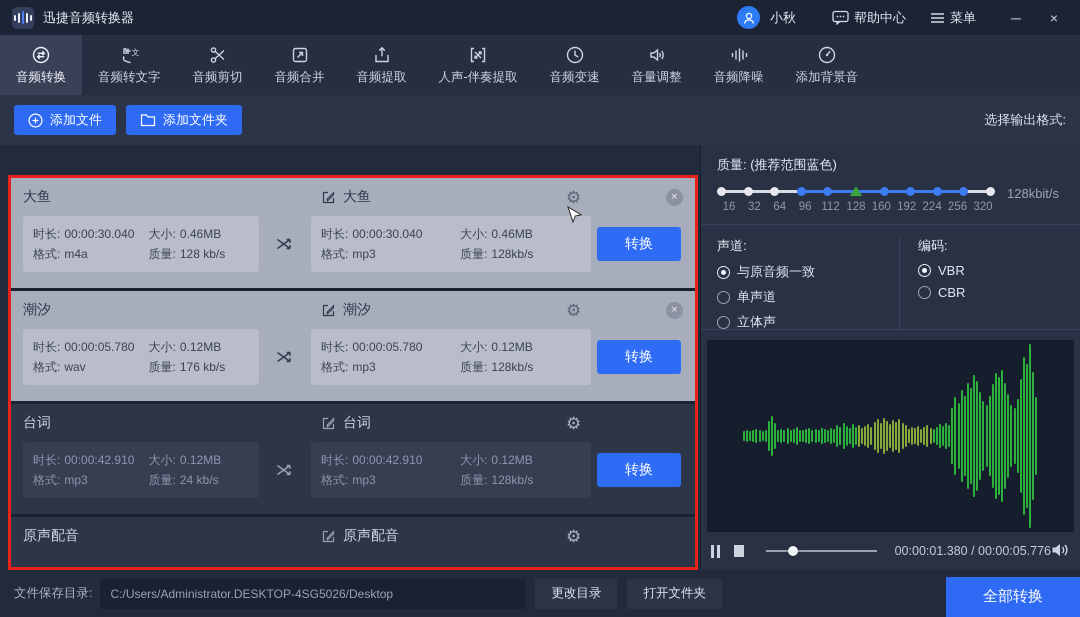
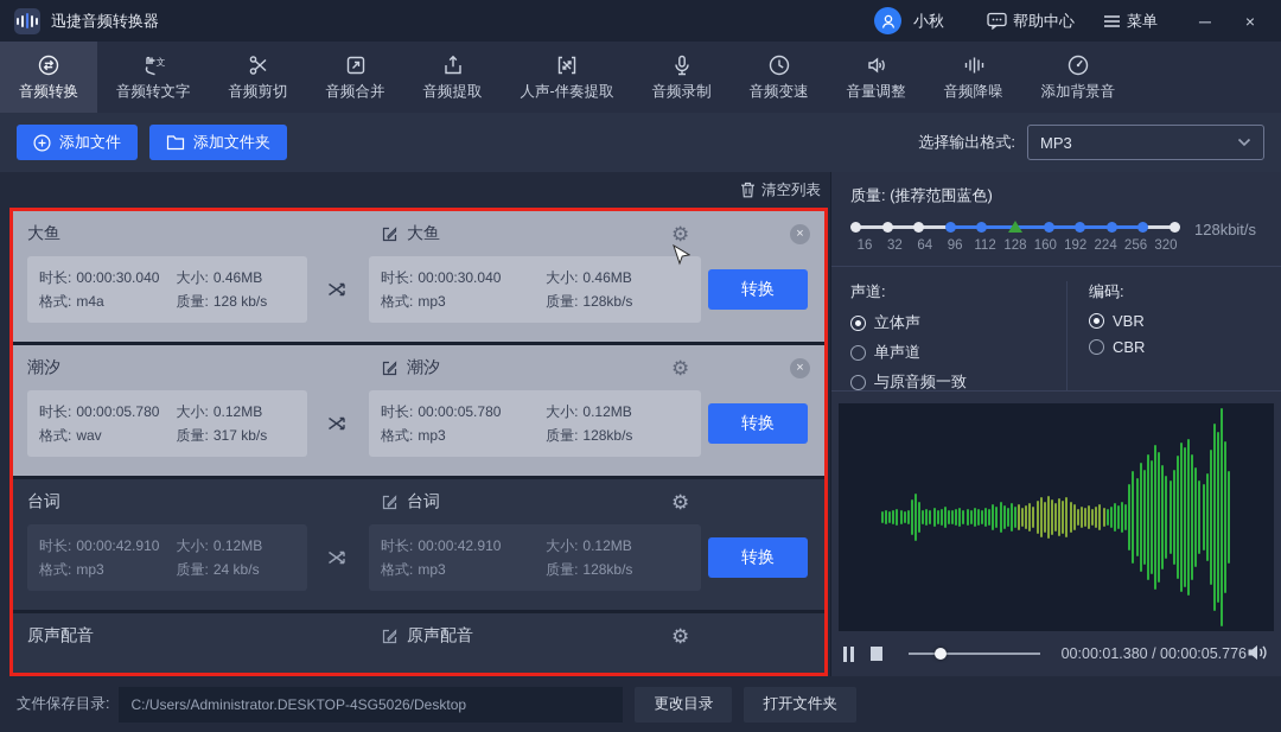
  迅捷音频转换器
  小秋
  帮助中心
  菜单
  ─
  ×
  音频转换
  文
  音频转文字
  音频剪切
  音频合并
  音频提取
  人声-伴奏提取
+ 音频录制
  音频变速
  音量调整
  音频降噪
  添加背景音
  添加文件
  添加文件夹
  选择输出格式:
+ MP3
+ 清空列表
  大鱼
  大鱼
  ⚙
  ×
  时长: 00:00:30.040
  大小: 0.46MB
  格式: m4a
  质量: 128 kb/s
  时长: 00:00:30.040
  大小: 0.46MB
  格式: mp3
  质量: 128kb/s
  转换
  潮汐
  潮汐
  ⚙
  ×
  时长: 00:00:05.780
  大小: 0.12MB
  格式: wav
- 质量: 176 kb/s
+ 质量: 317 kb/s
  时长: 00:00:05.780
  大小: 0.12MB
  格式: mp3
  质量: 128kb/s
  转换
  台词
  台词
  ⚙
  时长: 00:00:42.910
  大小: 0.12MB
  格式: mp3
  质量: 24 kb/s
  时长: 00:00:42.910
  大小: 0.12MB
  格式: mp3
  质量: 128kb/s
  转换
  原声配音
  原声配音
  ⚙
  质量: (推荐范围蓝色)
  16
  32
  64
  96
  112
  128
  160
  192
  224
  256
  320
  128kbit/s
  声道:
- 与原音频一致
+ 立体声
  单声道
- 立体声
+ 与原音频一致
  编码:
  VBR
  CBR
  00:00:01.380 / 00:00:05.776
  文件保存目录:
  C:/Users/Administrator.DESKTOP-4SG5026/Desktop
  更改目录
  打开文件夹
- 全部转换
